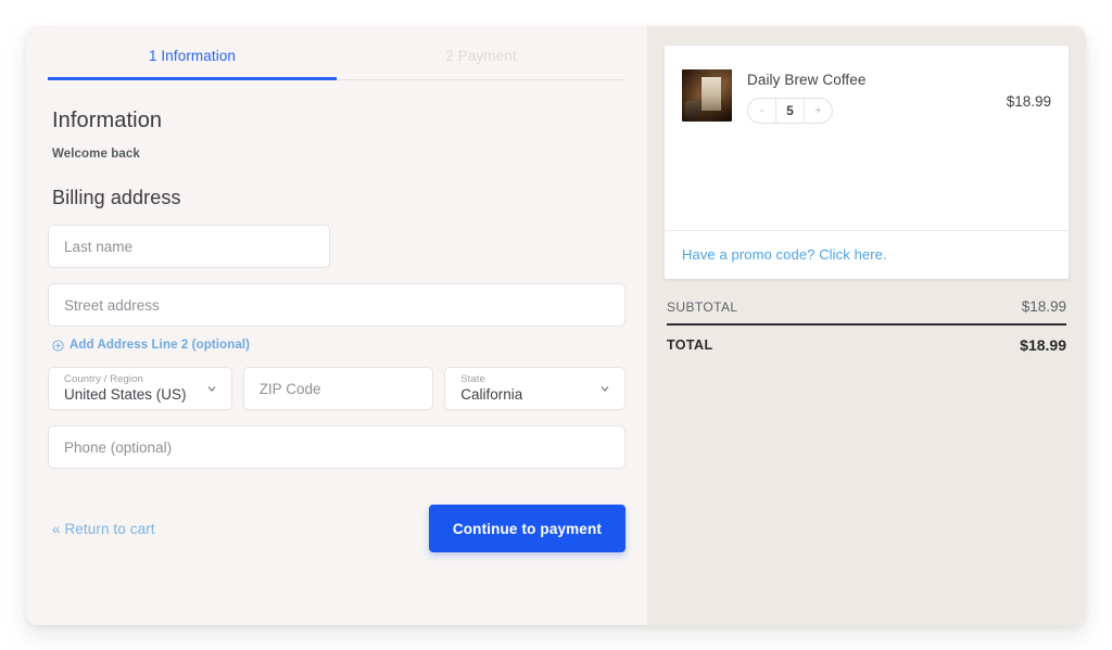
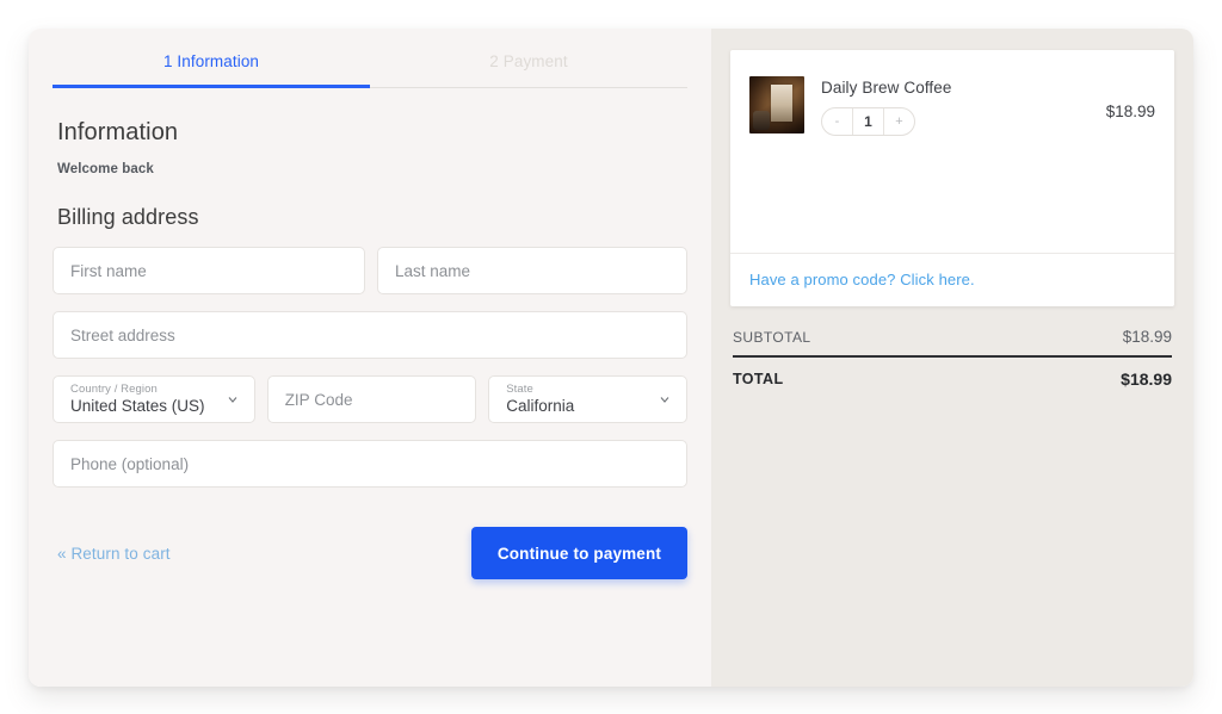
  1 Information
  2 Payment
  Information
  Welcome back
  Billing address
+ First name
  Last name
  Street address
- Add Address Line 2 (optional)
  Country / Region
  United States (US)
  ZIP Code
  State
  California
  Phone (optional)
  « Return to cart
  Continue to payment
  Daily Brew Coffee
  -
- 5
+ 1
  +
  $18.99
  Have a promo code? Click here.
  SUBTOTAL
  $18.99
  TOTAL
  $18.99
